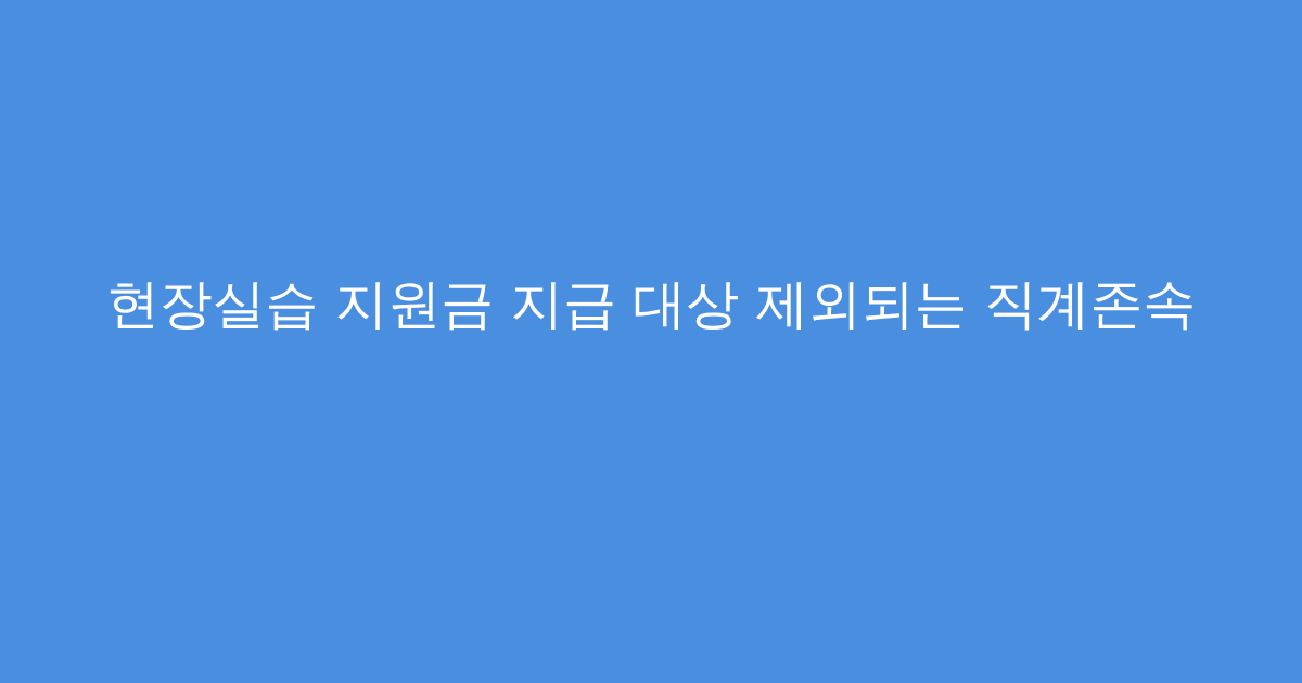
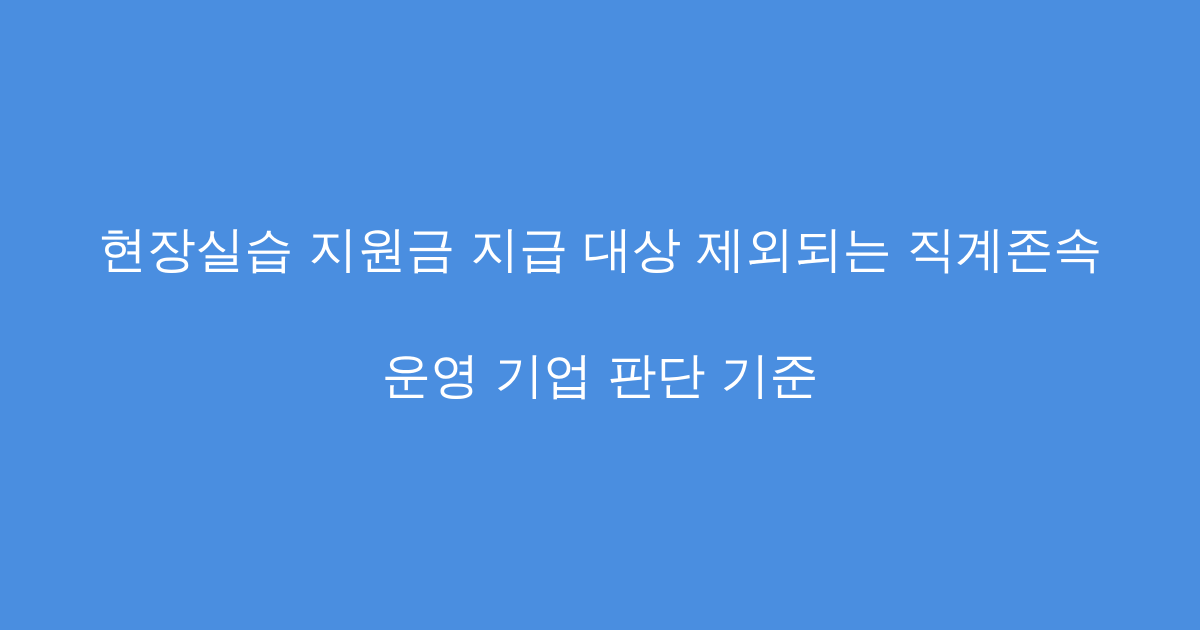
  현장실습 지원금 지급 대상 제외되는 직계존속
+ 운영 기업 판단 기준
